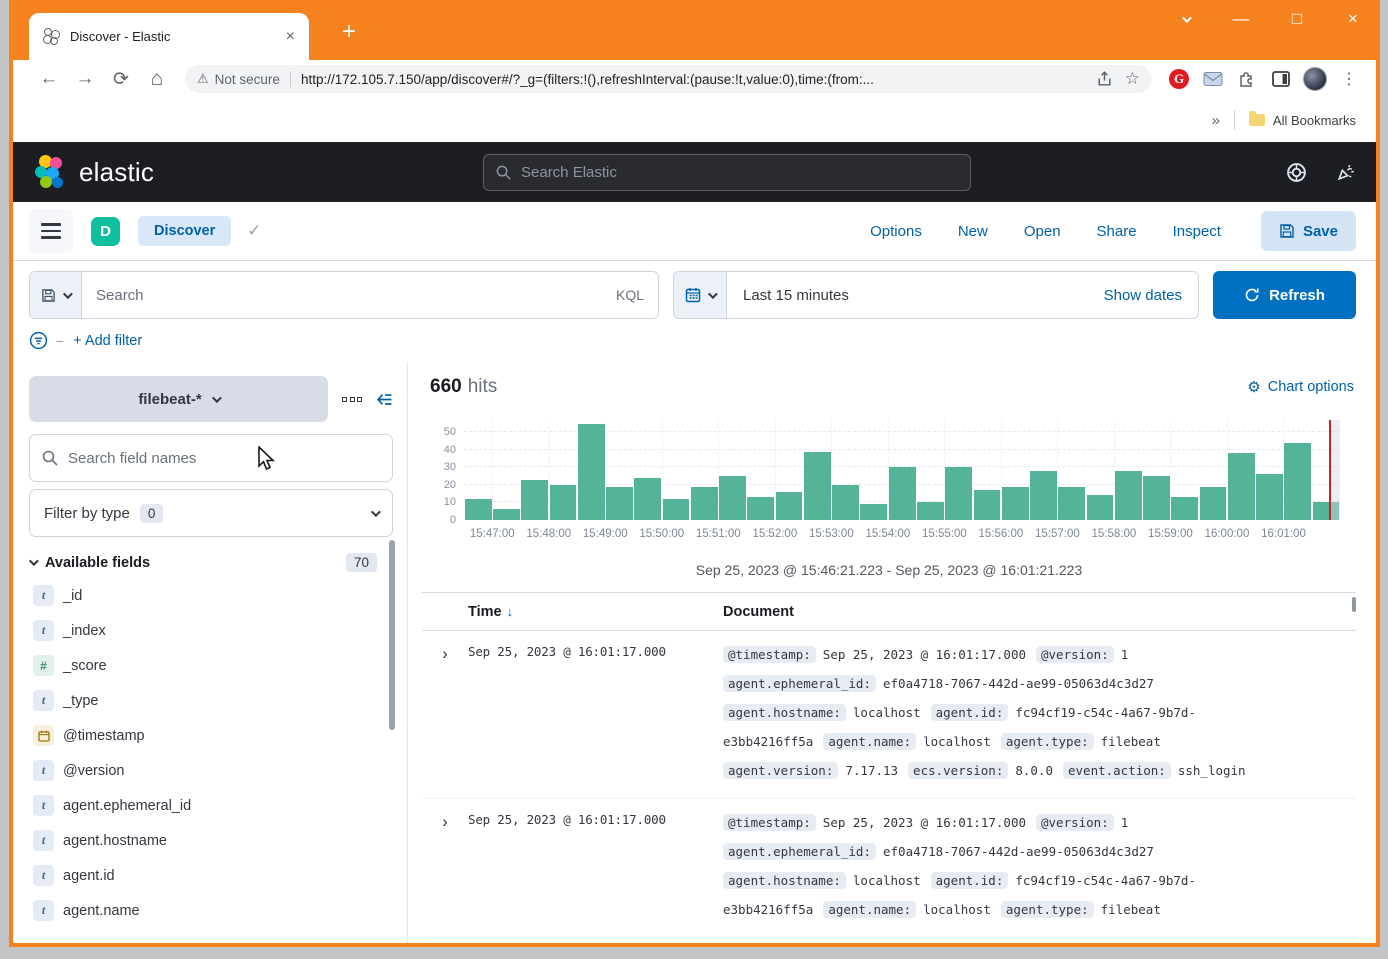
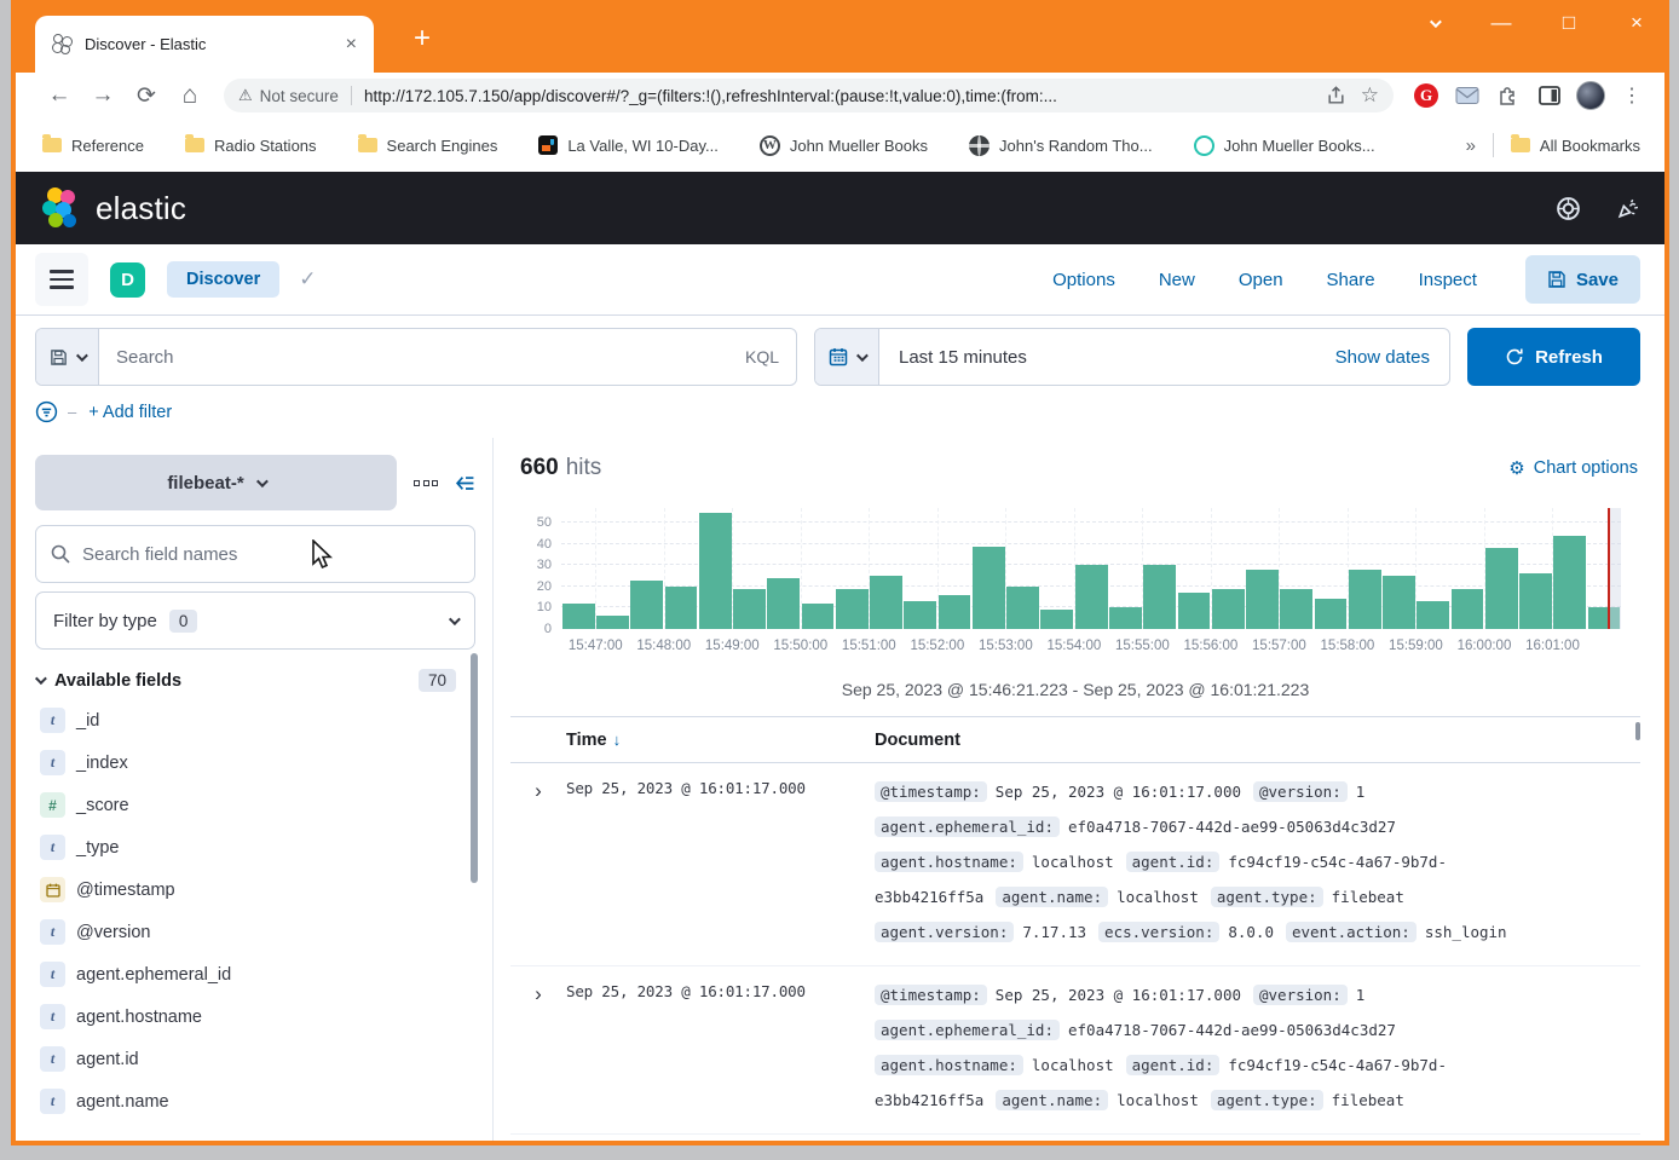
  Discover - Elastic
  ×
  +
  —
  □
  ×
  ←
  →
  ⟳
  ⌂
  ⚠
  Not secure
  http://172.105.7.150/app/discover#/?_g=(filters:!(),refreshInterval:(pause:!t,value:0),time:(from:...
  ☆
  G
  ⋮
+ Reference
+ Radio Stations
+ Search Engines
+ La Valle, WI 10-Day...
+ W
+ John Mueller Books
+ John's Random Tho...
+ John Mueller Books...
  »
  All Bookmarks
  elastic
- Search Elastic
  D
  Discover
  ✓
  Options
  New
  Open
  Share
  Inspect
  Save
  Search
  KQL
  Last 15 minutes
  Show dates
  Refresh
  –
  + Add filter
  filebeat-*
  Search field names
  Filter by type
  0
  Available fields
  70
  t
  _id
  t
  _index
  #
  _score
  t
  _type
  @timestamp
  t
  @version
  t
  agent.ephemeral_id
  t
  agent.hostname
  t
  agent.id
  t
  agent.name
  660
  hits
  ⚙
  Chart options
  0
  10
  20
  30
  40
  50
  15:47:00
  15:48:00
  15:49:00
  15:50:00
  15:51:00
  15:52:00
  15:53:00
  15:54:00
  15:55:00
  15:56:00
  15:57:00
  15:58:00
  15:59:00
  16:00:00
  16:01:00
  Sep 25, 2023 @ 15:46:21.223 - Sep 25, 2023 @ 16:01:21.223
  Time
  ↓
  Document
  ›
  Sep 25, 2023 @ 16:01:17.000
  @timestamp: Sep 25, 2023 @ 16:01:17.000 @version: 1
  agent.ephemeral_id: ef0a4718-7067-442d-ae99-05063d4c3d27
  agent.hostname: localhost agent.id: fc94cf19-c54c-4a67-9b7d-
  e3bb4216ff5a agent.name: localhost agent.type: filebeat
  agent.version: 7.17.13 ecs.version: 8.0.0 event.action: ssh_login
  ›
  Sep 25, 2023 @ 16:01:17.000
  @timestamp: Sep 25, 2023 @ 16:01:17.000 @version: 1
  agent.ephemeral_id: ef0a4718-7067-442d-ae99-05063d4c3d27
  agent.hostname: localhost agent.id: fc94cf19-c54c-4a67-9b7d-
  e3bb4216ff5a agent.name: localhost agent.type: filebeat
